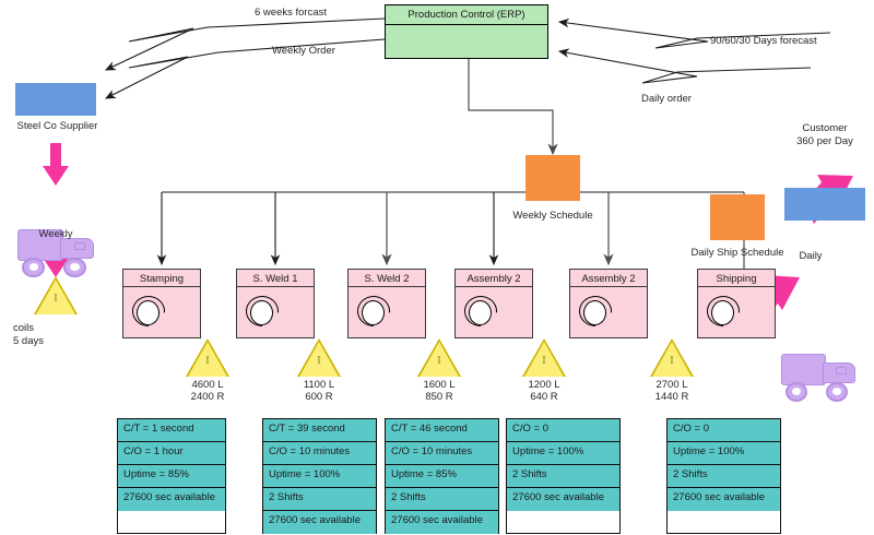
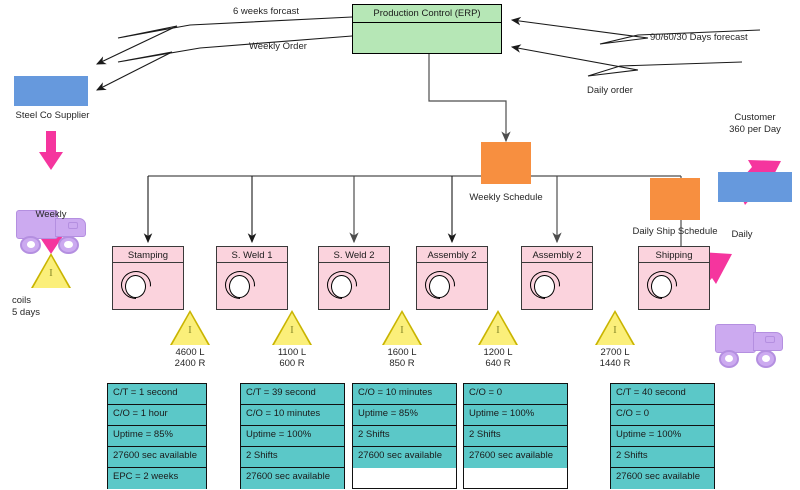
  Production Control (ERP)
  6 weeks forcast
  Weekly Order
  90/60/30 Days forecast
  Daily order
  Steel Co Supplier
  Weekly
  I
  coils
  5 days
  Customer
  360 per Day
  Daily
  Weekly Schedule
  Daily Ship Schedule
  Stamping
  S. Weld 1
  S. Weld 2
  Assembly 2
  Assembly 2
  Shipping
  I
  4600 L
  2400 R
  I
  1100 L
  600 R
  I
  1600 L
  850 R
  I
  1200 L
  640 R
  I
  2700 L
  1440 R
  C/T = 1 second
  C/O = 1 hour
  Uptime = 85%
  27600 sec available
+ EPC = 2 weeks
  C/T = 39 second
  C/O = 10 minutes
  Uptime = 100%
  2 Shifts
  27600 sec available
- C/T = 46 second
  C/O = 10 minutes
  Uptime = 85%
  2 Shifts
  27600 sec available
  C/O = 0
  Uptime = 100%
  2 Shifts
  27600 sec available
+ C/T = 40 second
  C/O = 0
  Uptime = 100%
  2 Shifts
  27600 sec available
